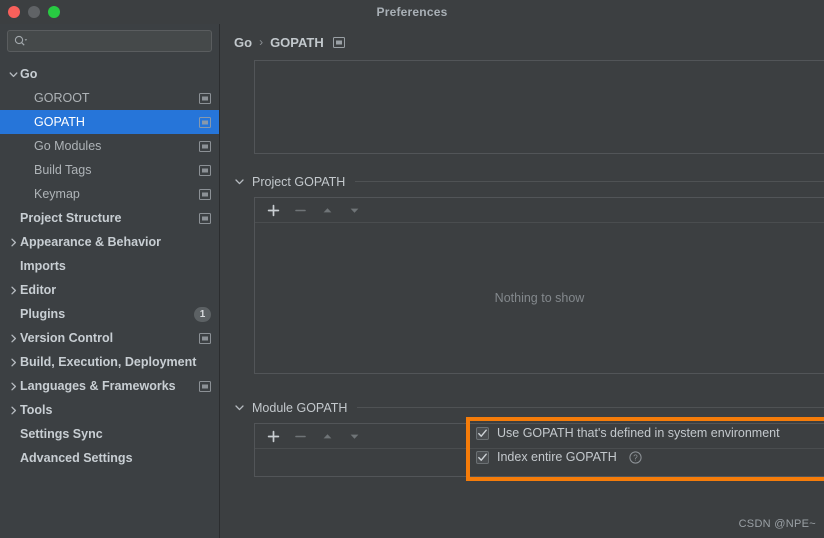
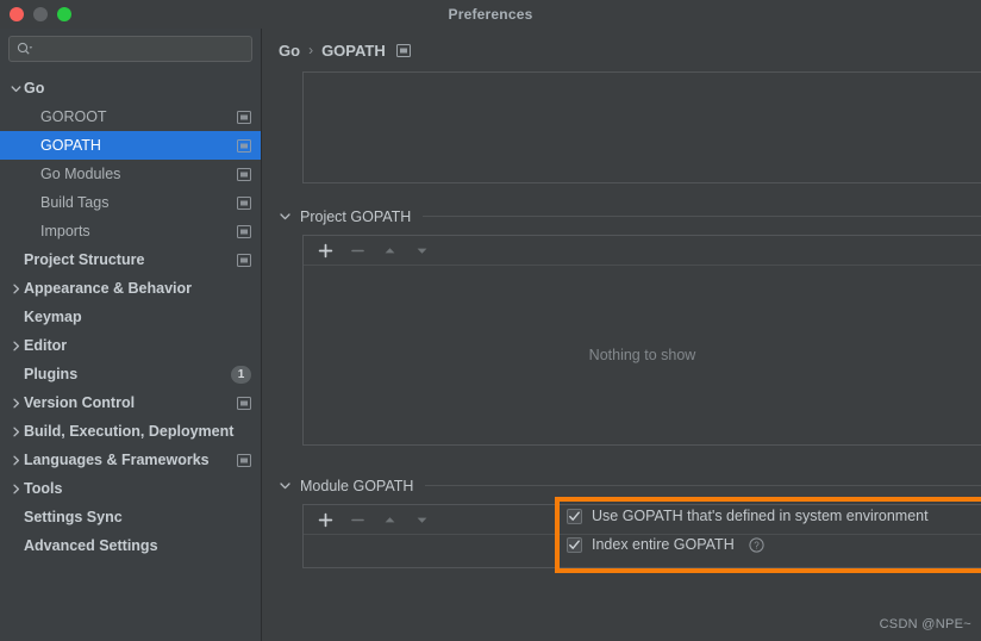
  Preferences
  Go
  GOROOT
  GOPATH
  Go Modules
  Build Tags
- Keymap
+ Imports
  Project Structure
  Appearance & Behavior
- Imports
+ Keymap
  Editor
  Plugins
  1
  Version Control
  Build, Execution, Deployment
  Languages & Frameworks
  Tools
  Settings Sync
  Advanced Settings
  Go
  ›
  GOPATH
  Project GOPATH
  Nothing to show
  Module GOPATH
  Use GOPATH that's defined in system environment
  Index entire GOPATH
  ?
  CSDN @NPE~
